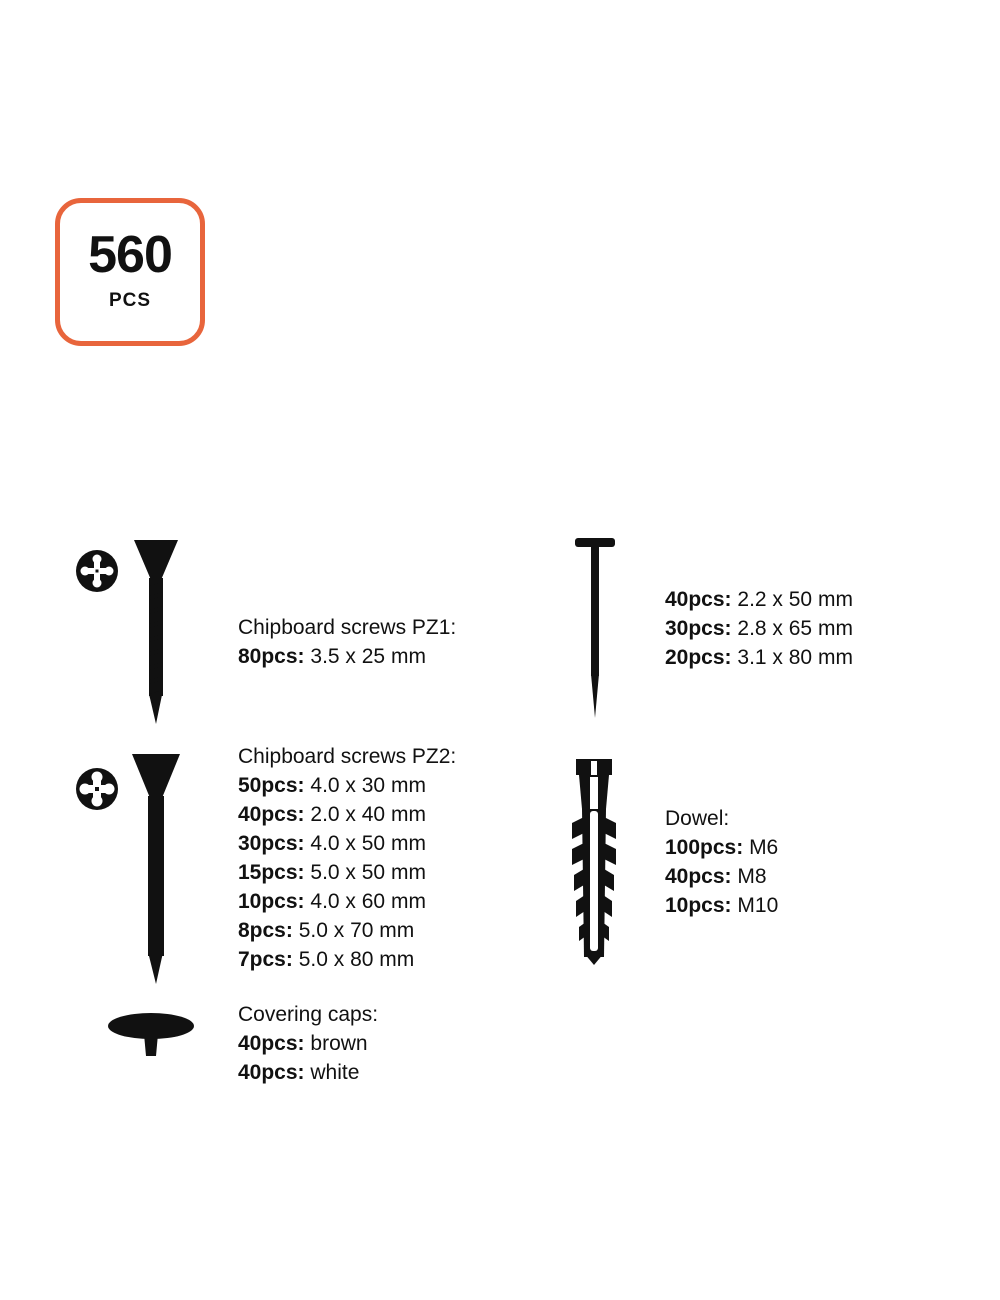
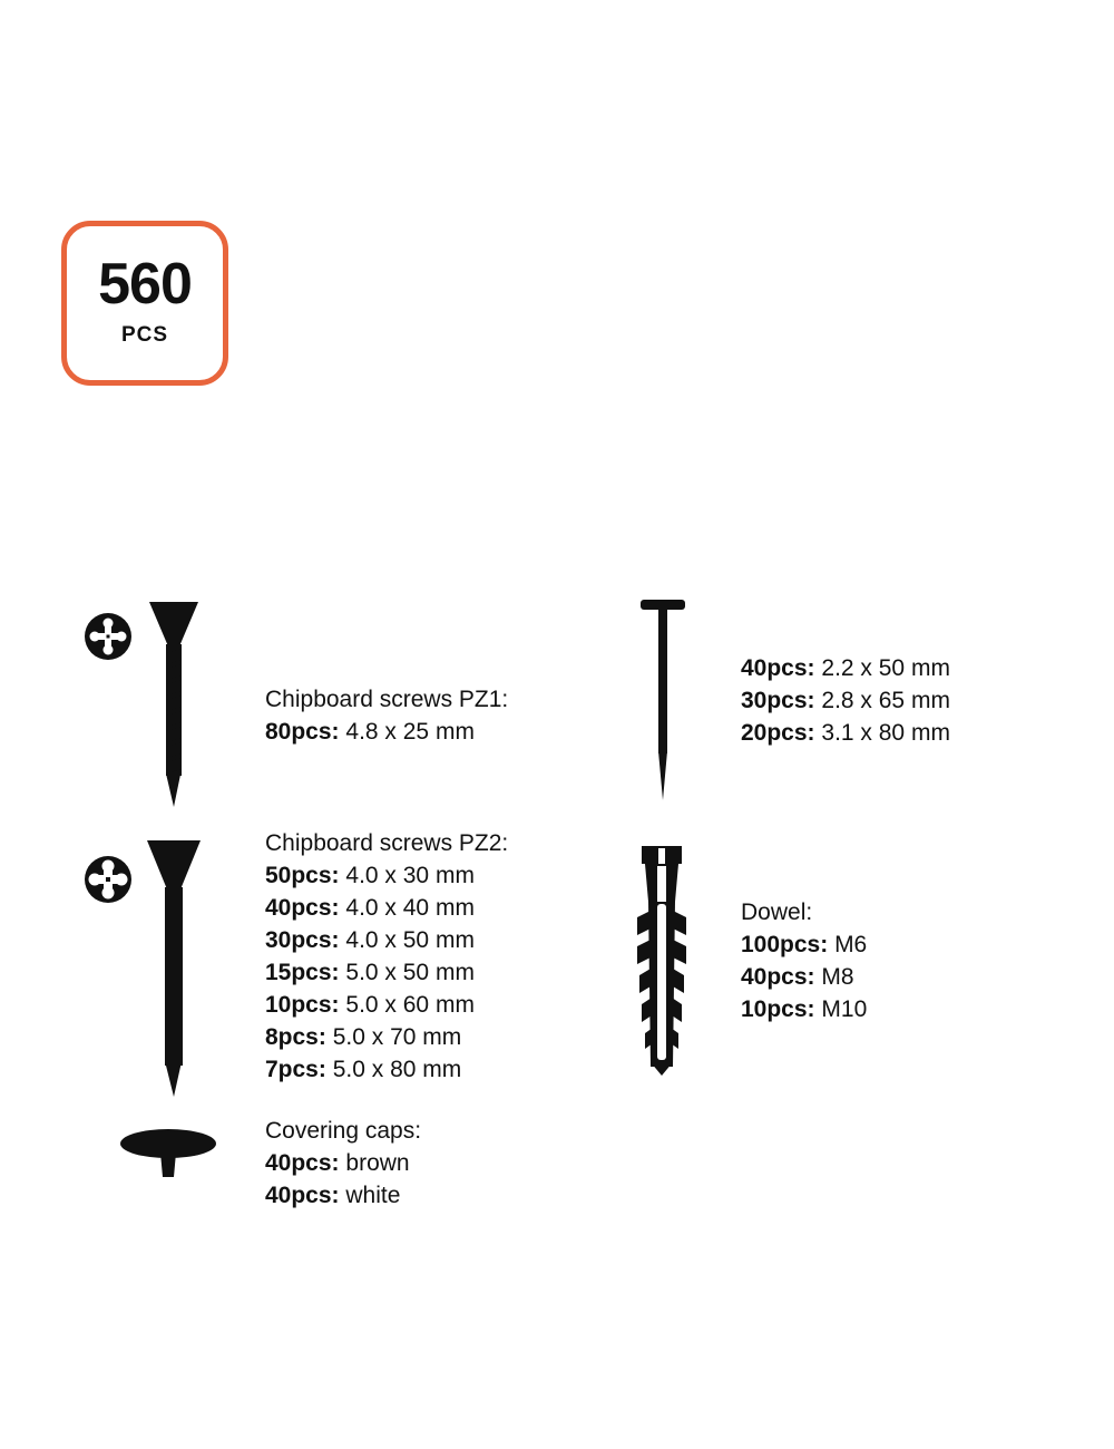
  560
  PCS
  Chipboard screws PZ1:
- 80pcs: 3.5 x 25 mm
+ 80pcs: 4.8 x 25 mm
  Chipboard screws PZ2:
  50pcs: 4.0 x 30 mm
- 40pcs: 2.0 x 40 mm
+ 40pcs: 4.0 x 40 mm
  30pcs: 4.0 x 50 mm
  15pcs: 5.0 x 50 mm
- 10pcs: 4.0 x 60 mm
+ 10pcs: 5.0 x 60 mm
  8pcs: 5.0 x 70 mm
  7pcs: 5.0 x 80 mm
  Covering caps:
  40pcs: brown
  40pcs: white
  40pcs: 2.2 x 50 mm
  30pcs: 2.8 x 65 mm
  20pcs: 3.1 x 80 mm
  Dowel:
  100pcs: M6
  40pcs: M8
  10pcs: M10
